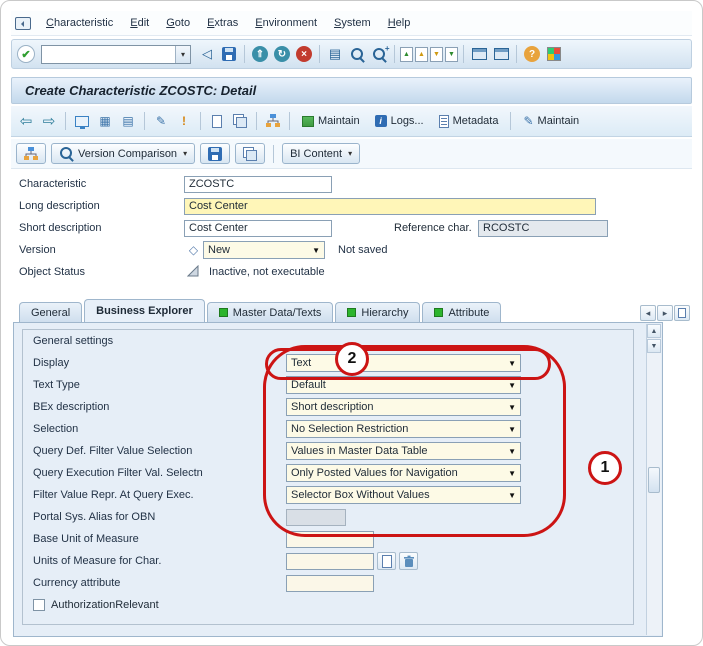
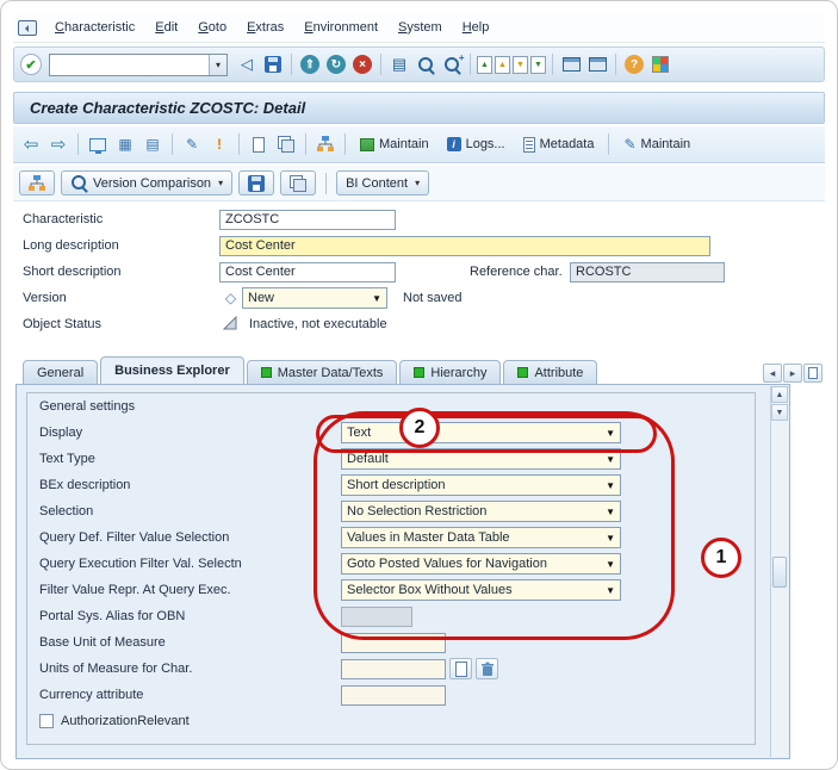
  Characteristic
  Edit
  Goto
  Extras
  Environment
  System
  Help
  ✔
  ▾
  ◁
  ⇑
  ↻
  ×
  ▤
  +
  ?
  Create Characteristic ZCOSTC: Detail
  ⇦
  ⇨
  ▦
  ▤
  ✎
  !
  Maintain
  i
  Logs...
  Metadata
  ✎
  Maintain
  Version Comparison
  ▾
  BI Content
  ▾
  Characteristic
  ZCOSTC
  Long description
  Cost Center
  Short description
  Cost Center
  Reference char.
  RCOSTC
  Version
  ◇
  New
  ▼
  Not saved
  Object Status
  Inactive, not executable
  General
  Business Explorer
  Master Data/Texts
  Hierarchy
  Attribute
  ◂
  ▸
  General settings
  Display
  Text
  ▼
  Text Type
  Default
  ▼
  BEx description
  Short description
  ▼
  Selection
  No Selection Restriction
  ▼
  Query Def. Filter Value Selection
  Values in Master Data Table
  ▼
  Query Execution Filter Val. Selectn
- Only Posted Values for Navigation
+ Goto Posted Values for Navigation
  ▼
  Filter Value Repr. At Query Exec.
  Selector Box Without Values
  ▼
  Portal Sys. Alias for OBN
  Base Unit of Measure
  Units of Measure for Char.
  Currency attribute
  AuthorizationRelevant
  2
  1
